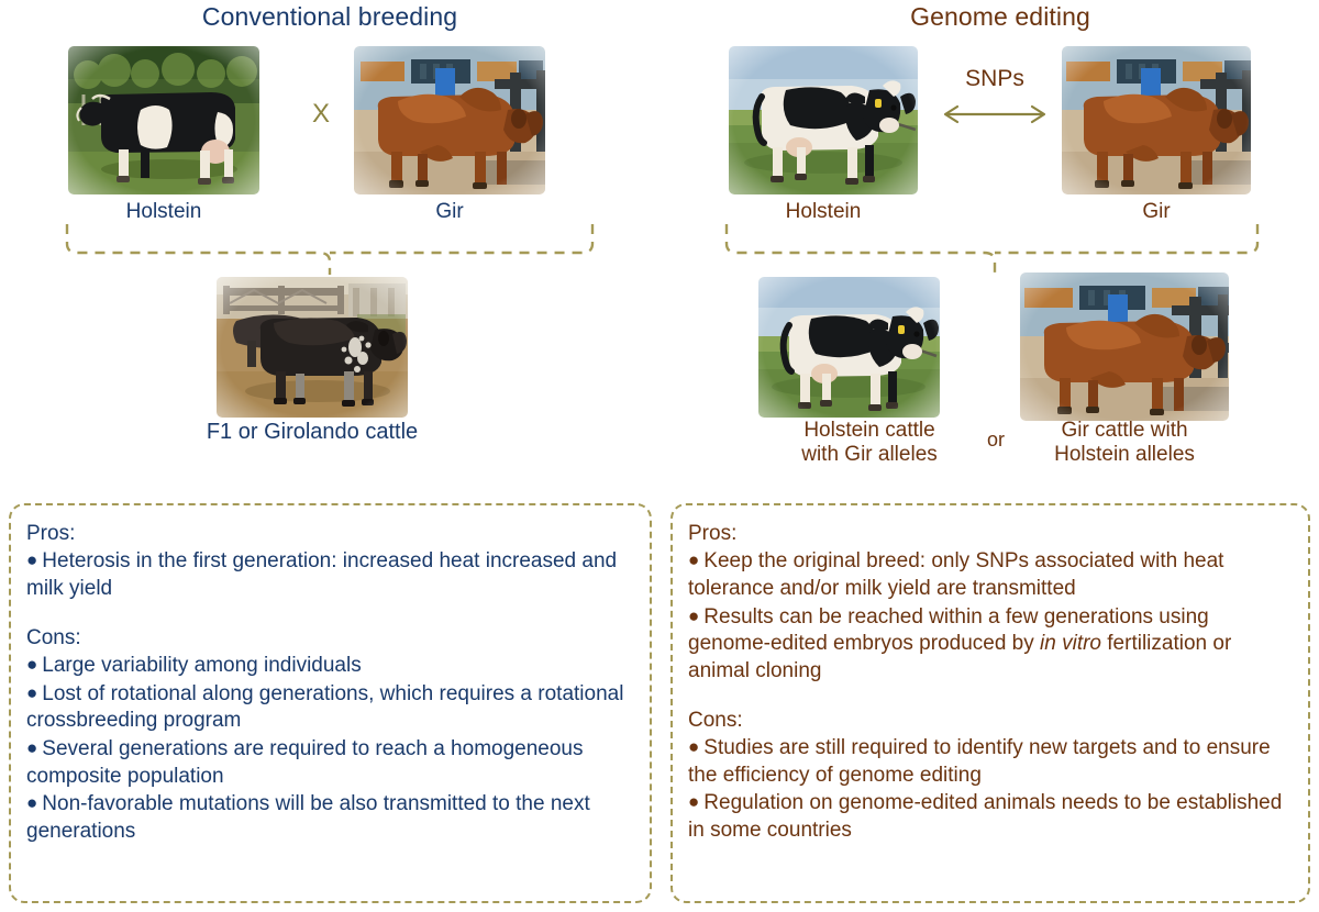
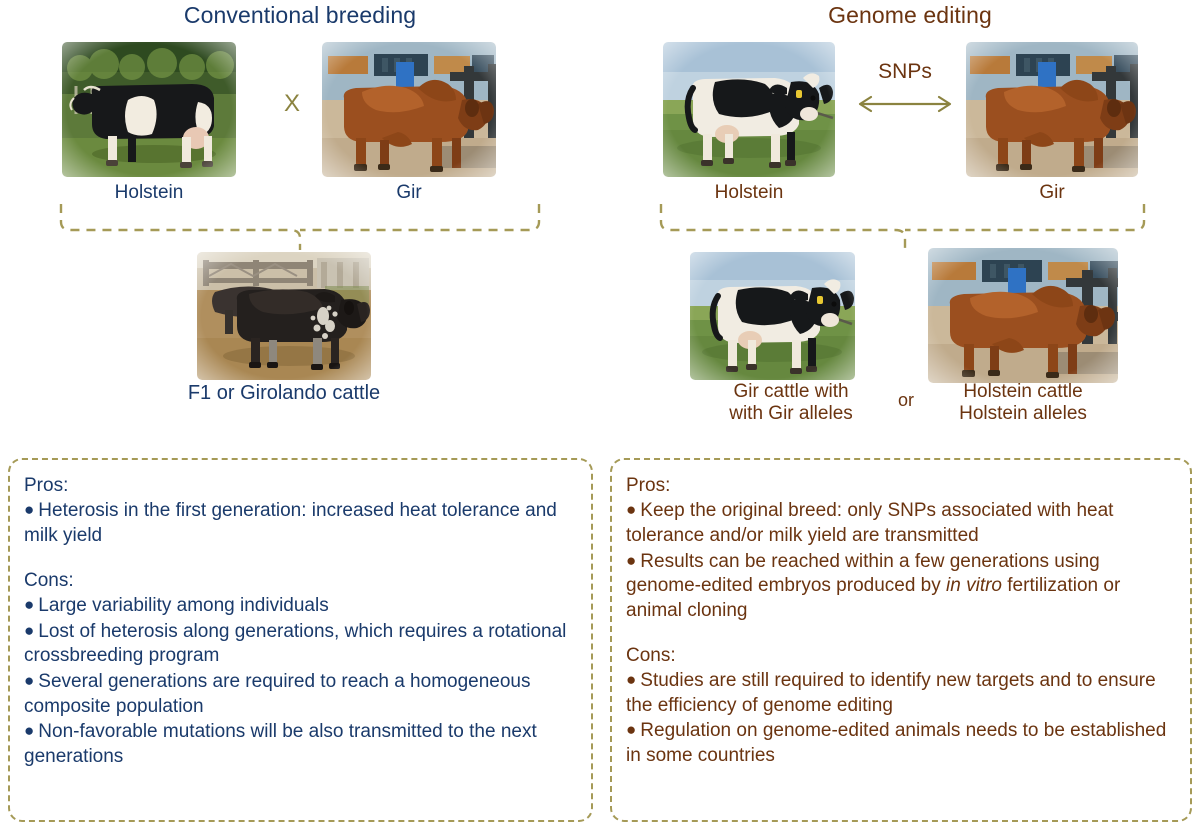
  Conventional breeding
  Genome editing
  Holstein
  Gir
  X
  F1 or Girolando cattle
  Holstein
  Gir
  SNPs
- Holstein cattle
+ Gir cattle with
  with Gir alleles
  or
- Gir cattle with
+ Holstein cattle
  Holstein alleles
  Pros:
- ● Heterosis in the first generation: increased heat increased and milk yield
+ ● Heterosis in the first generation: increased heat tolerance and milk yield
  Cons:
  ● Large variability among individuals
- ● Lost of rotational along generations, which requires a rotational crossbreeding program
+ ● Lost of heterosis along generations, which requires a rotational crossbreeding program
  ● Several generations are required to reach a homogeneous composite population
  ● Non-favorable mutations will be also transmitted to the next generations
  Pros:
  ● Keep the original breed: only SNPs associated with heat tolerance and/or milk yield are transmitted
  ● Results can be reached within a few generations using genome-edited embryos produced by in vitro fertilization or animal cloning
  Cons:
  ● Studies are still required to identify new targets and to ensure the efficiency of genome editing
  ● Regulation on genome-edited animals needs to be established in some countries
